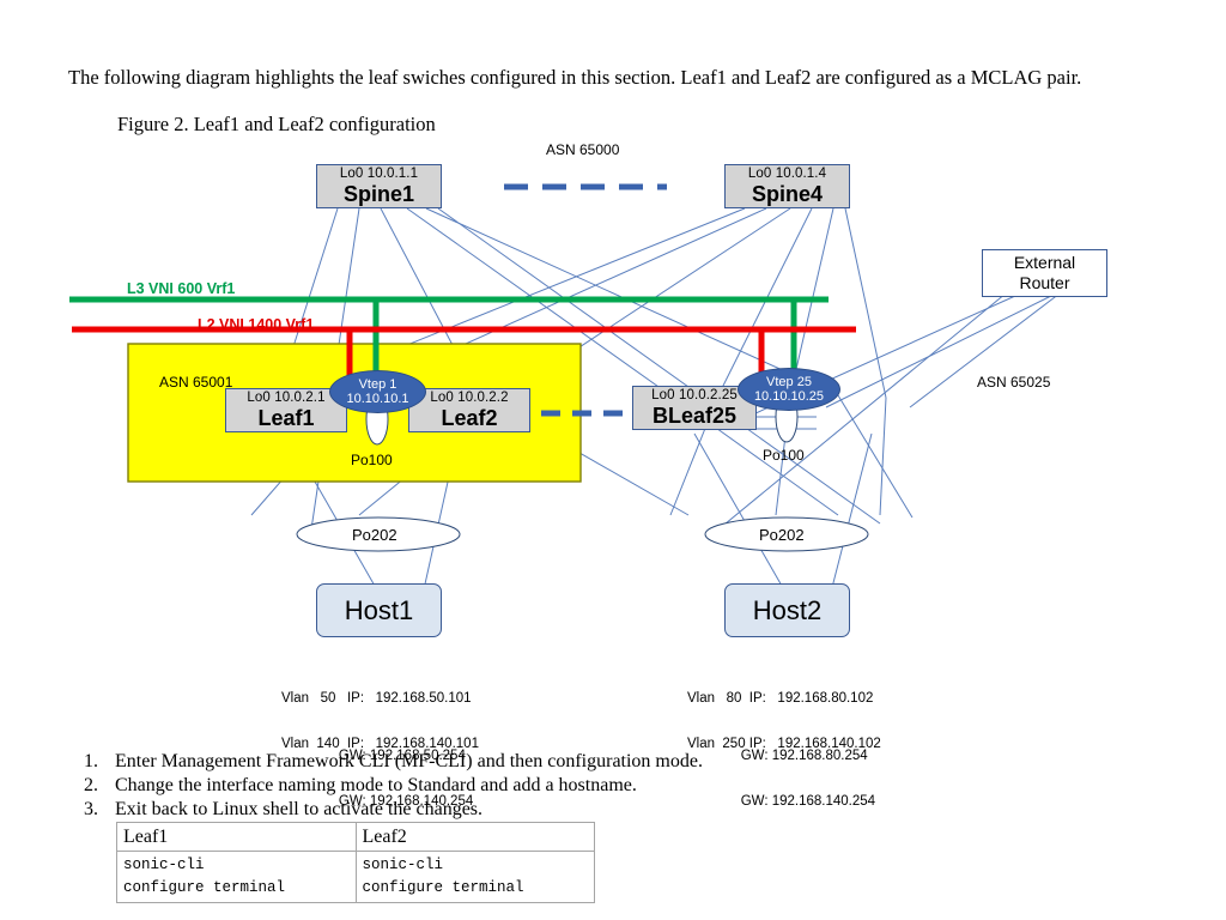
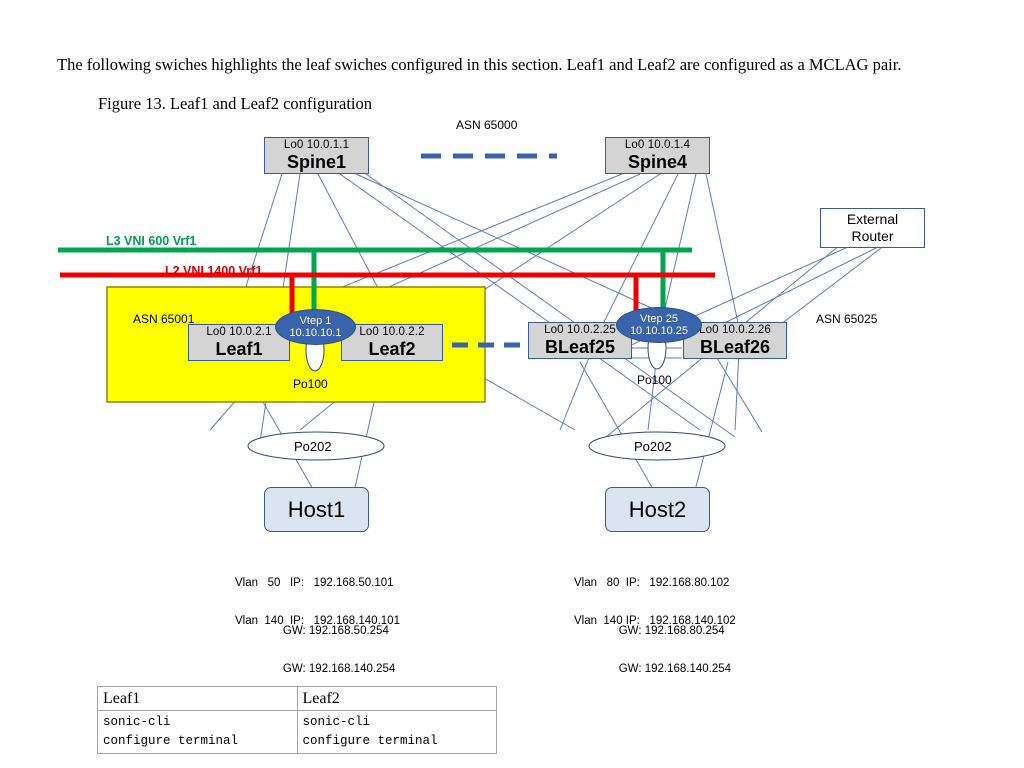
- The following diagram highlights the leaf swiches configured in this section. Leaf1 and Leaf2 are configured as a MCLAG pair.
+ The following swiches highlights the leaf swiches configured in this section. Leaf1 and Leaf2 are configured as a MCLAG pair.
- Figure 2. Leaf1 and Leaf2 configuration
+ Figure 13. Leaf1 and Leaf2 configuration
  ASN 65000
  ASN 65001
  ASN 65025
  L3 VNI 600 Vrf1
  L2 VNI 1400 Vrf1
  Lo0 10.0.1.1
  Spine1
  Lo0 10.0.1.4
  Spine4
  External
  Router
  Lo0 10.0.2.1
  Leaf1
  Lo0 10.0.2.2
  Leaf2
  Lo0 10.0.2.25
  BLeaf25
+ Lo0 10.0.2.26
+ BLeaf26
  Vtep 1
  10.10.10.1
  Vtep 25
  10.10.10.25
  Po100
  Po100
  Po202
  Po202
  Host1
  Host2
  Vlan 50 IP: 192.168.50.101
  GW: 192.168.50.254
  Vlan 140 IP: 192.168.140.101
  GW: 192.168.140.254
  Vlan 80 IP: 192.168.80.102
  GW: 192.168.80.254
- Vlan 250 IP: 192.168.140.102
+ Vlan 140 IP: 192.168.140.102
  GW: 192.168.140.254
- 1.
- Enter Management Framework CLI (MF-CLI) and then configuration mode.
- 2.
- Change the interface naming mode to Standard and add a hostname.
- 3.
- Exit back to Linux shell to activate the changes.
  Leaf1	Leaf2
  sonic-cli configure terminal	sonic-cli configure terminal
